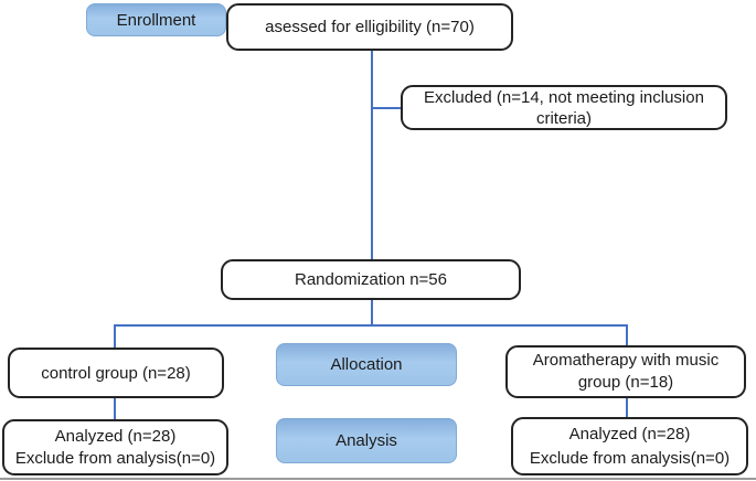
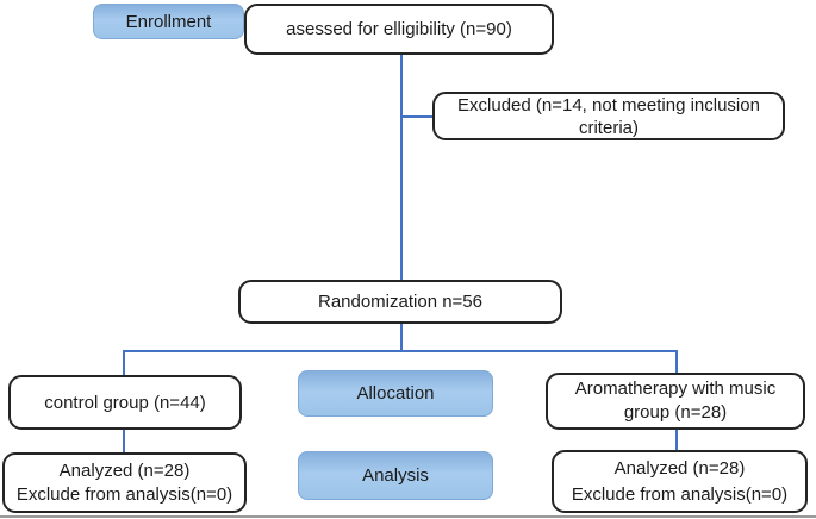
  Enrollment
  Allocation
  Analysis
- asessed for elligibility (n=70)
+ asessed for elligibility (n=90)
  Excluded (n=14, not meeting inclusion criteria)
  Randomization n=56
- control group (n=28)
+ control group (n=44)
- Aromatherapy with music group (n=18)
+ Aromatherapy with music group (n=28)
  Analyzed (n=28)
  Exclude from analysis(n=0)
  Analyzed (n=28)
  Exclude from analysis(n=0)
